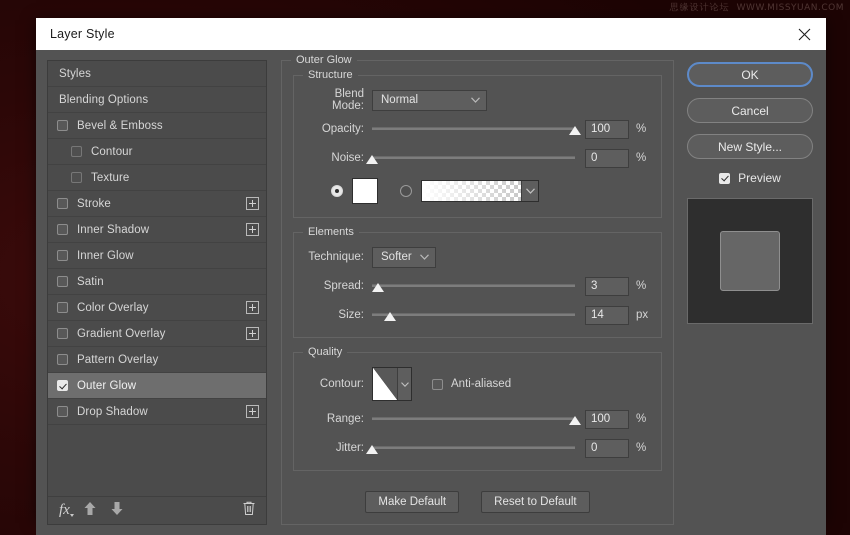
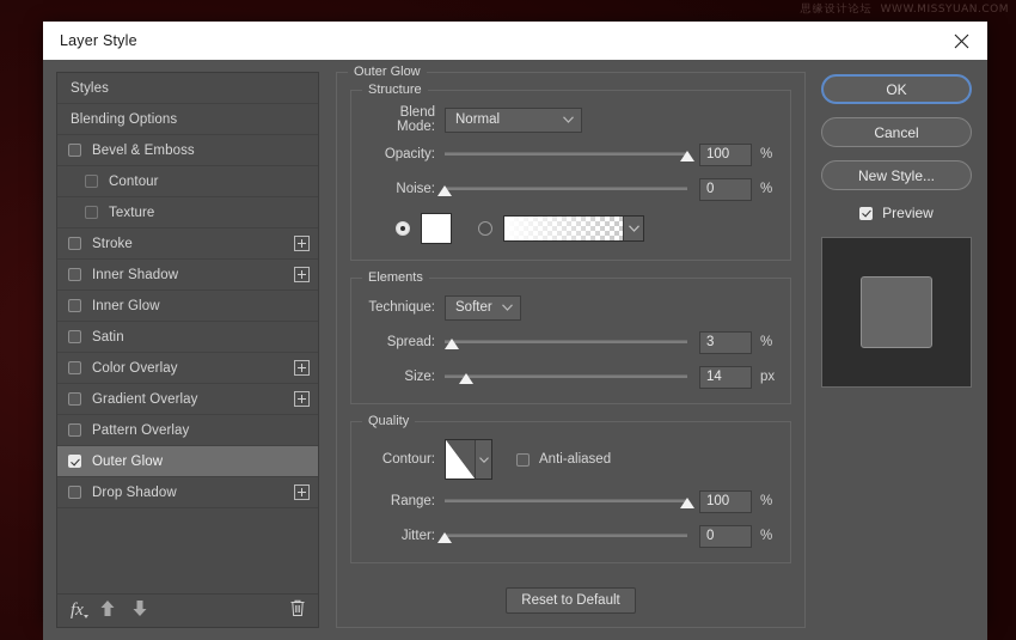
  思缘设计论坛 WWW.MISSYUAN.COM
  Layer Style
  Styles
  Blending Options
  Bevel & Emboss
  Contour
  Texture
  Stroke
  Inner Shadow
  Inner Glow
  Satin
  Color Overlay
  Gradient Overlay
  Pattern Overlay
  Outer Glow
  Drop Shadow
  fx
  Outer Glow
  Structure
  Blend Mode:
  Normal
  Opacity:
  100
  %
  Noise:
  0
  %
  Elements
  Technique:
  Softer
  Spread:
  3
  %
  Size:
  14
  px
  Quality
  Contour:
  Anti-aliased
  Range:
  100
  %
  Jitter:
  0
  %
- Make Default
  Reset to Default
  OK
  Cancel
  New Style...
  Preview
